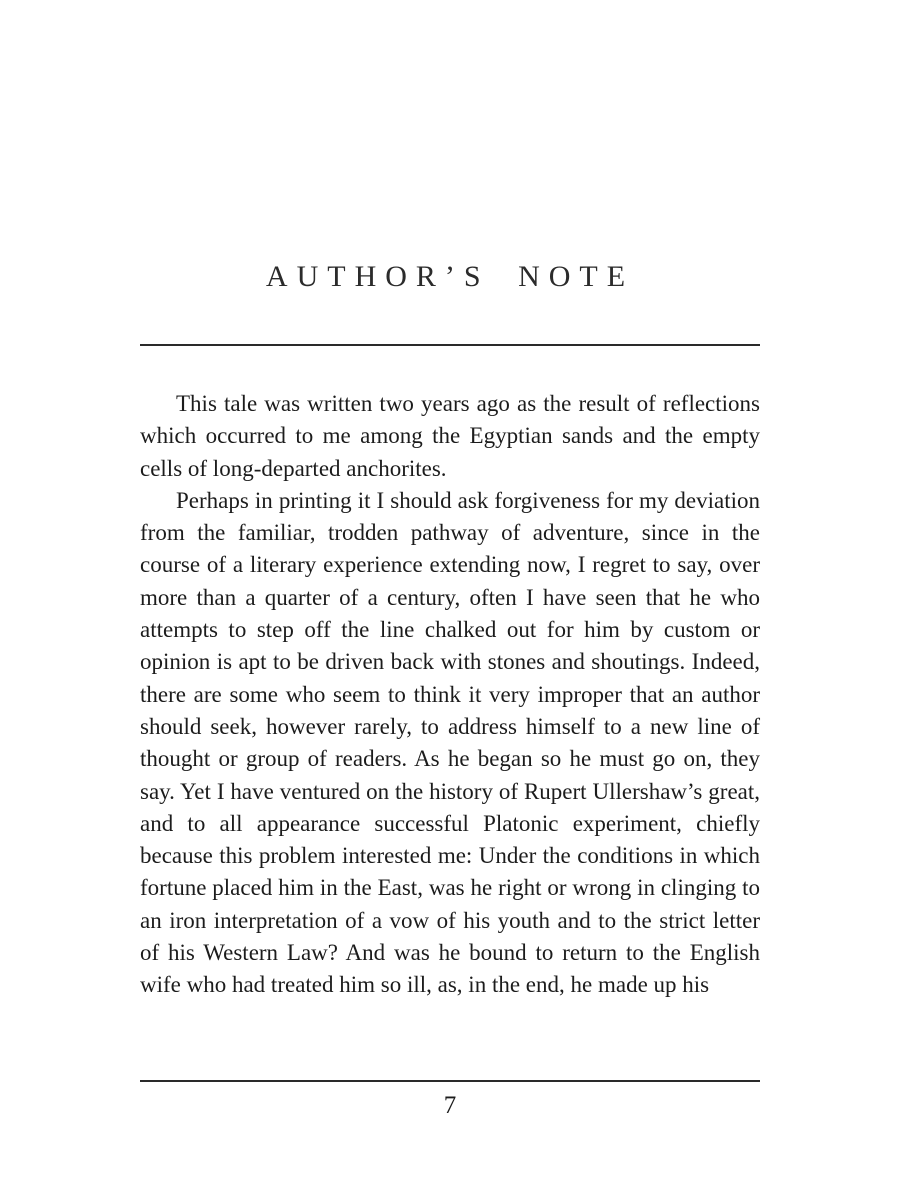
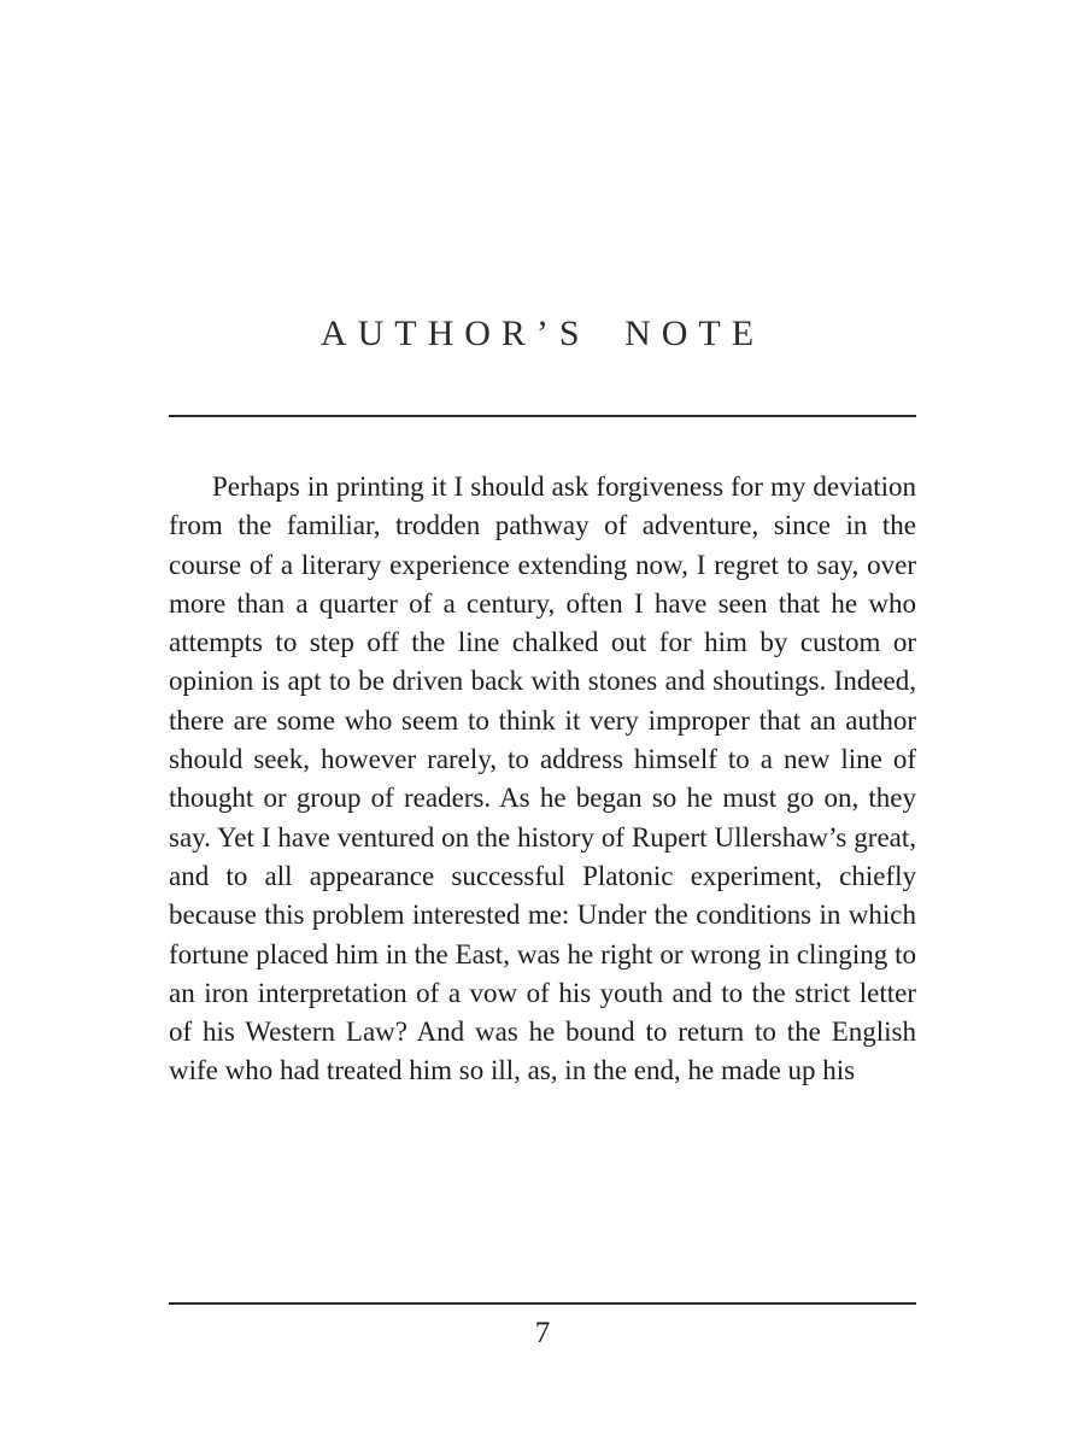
  AUTHOR’S NOTE
- This tale was written two years ago as the result of reflections which occurred to me among the Egyptian sands and the empty cells of long-departed anchorites.
  Perhaps in printing it I should ask forgiveness for my deviation from the familiar, trodden pathway of adventure, since in the course of a literary experience extending now, I regret to say, over more than a quarter of a century, often I have seen that he who attempts to step off the line chalked out for him by custom or opinion is apt to be driven back with stones and shoutings. Indeed, there are some who seem to think it very improper that an author should seek, however rarely, to address himself to a new line of thought or group of readers. As he began so he must go on, they say. Yet I have ventured on the history of Rupert Ullershaw’s great, and to all appearance successful Platonic experiment, chiefly because this problem interested me: Under the conditions in which fortune placed him in the East, was he right or wrong in clinging to an iron interpretation of a vow of his youth and to the strict letter of his Western Law? And was he bound to return to the English wife who had treated him so ill, as, in the end, he made up his
  7
